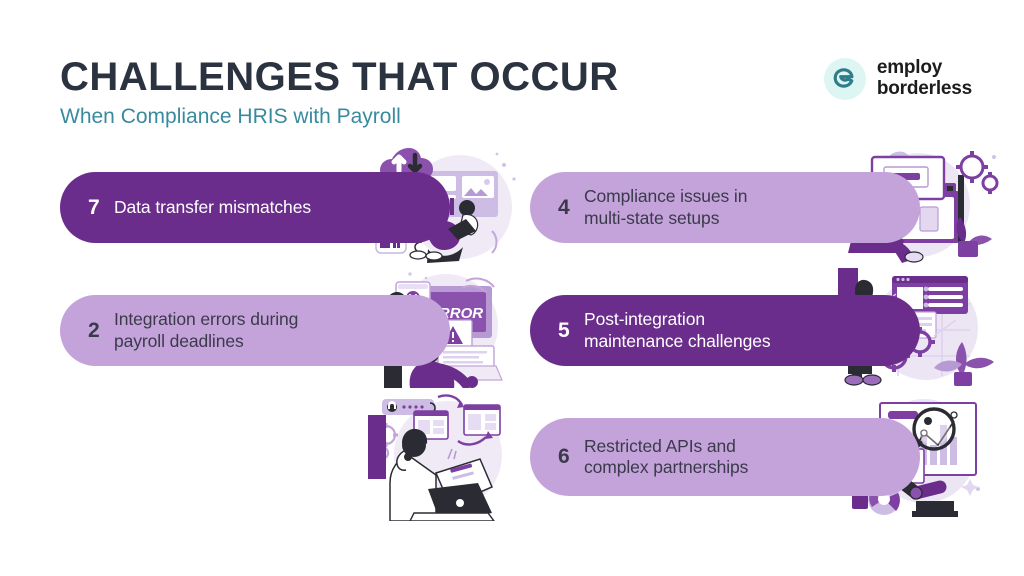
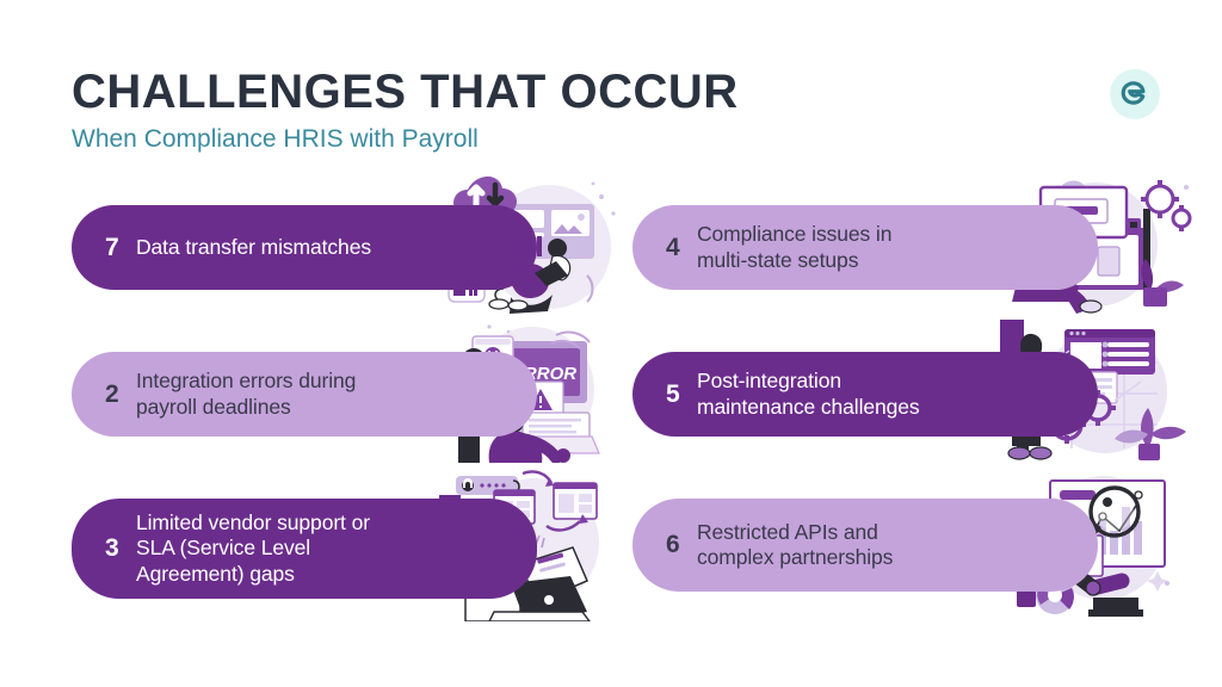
  CHALLENGES THAT OCCUR
  When Compliance HRIS with Payroll
- employ
- borderless
  7
  Data transfer mismatches
  2
  Integration errors during
  payroll deadlines
+ 3
+ Limited vendor support or
+ SLA (Service Level
+ Agreement) gaps
  4
  Compliance issues in
  multi-state setups
  5
  Post-integration
  maintenance challenges
  6
  Restricted APIs and
  complex partnerships
